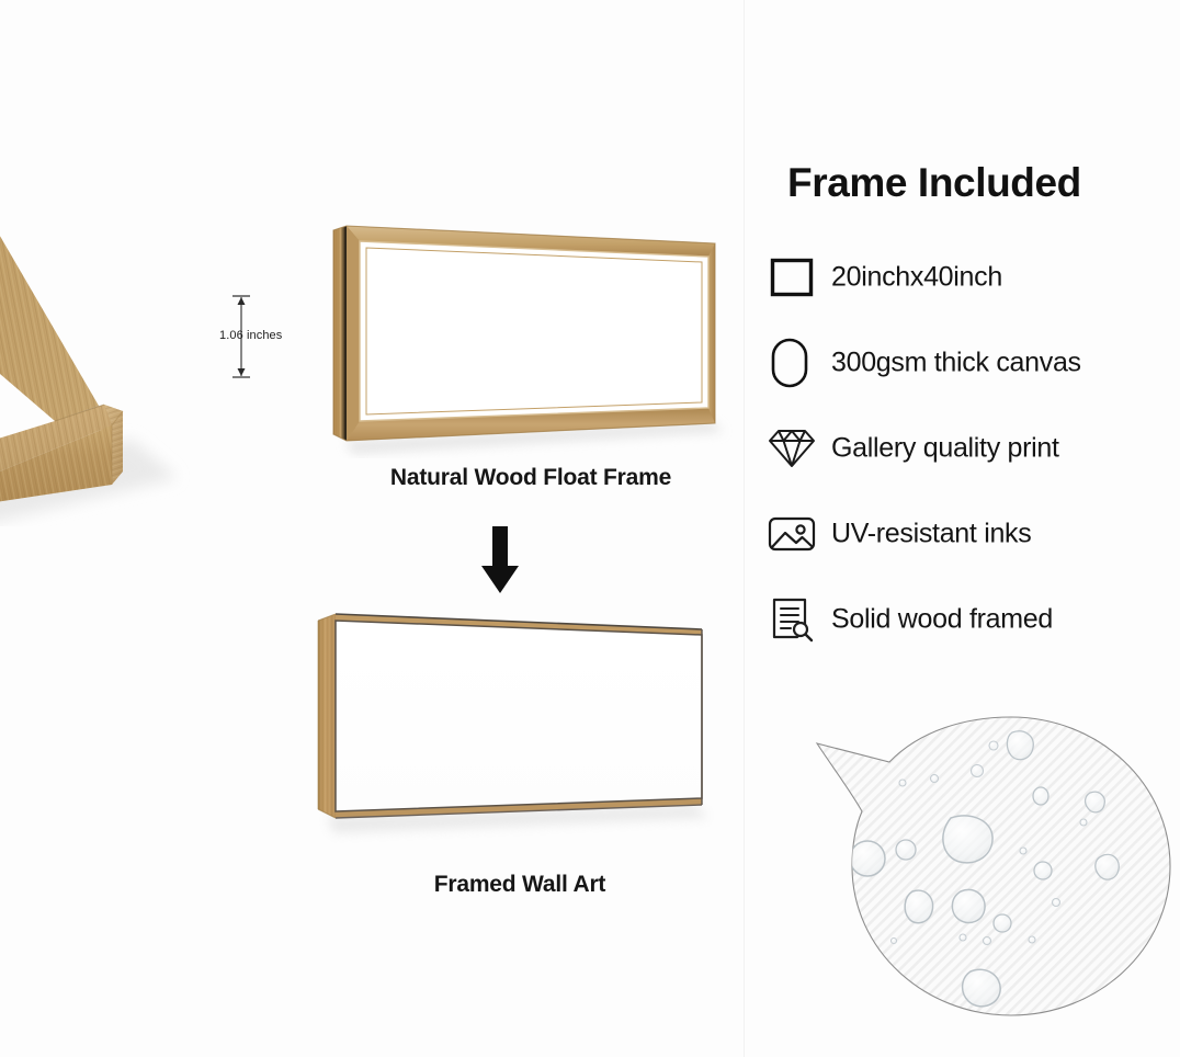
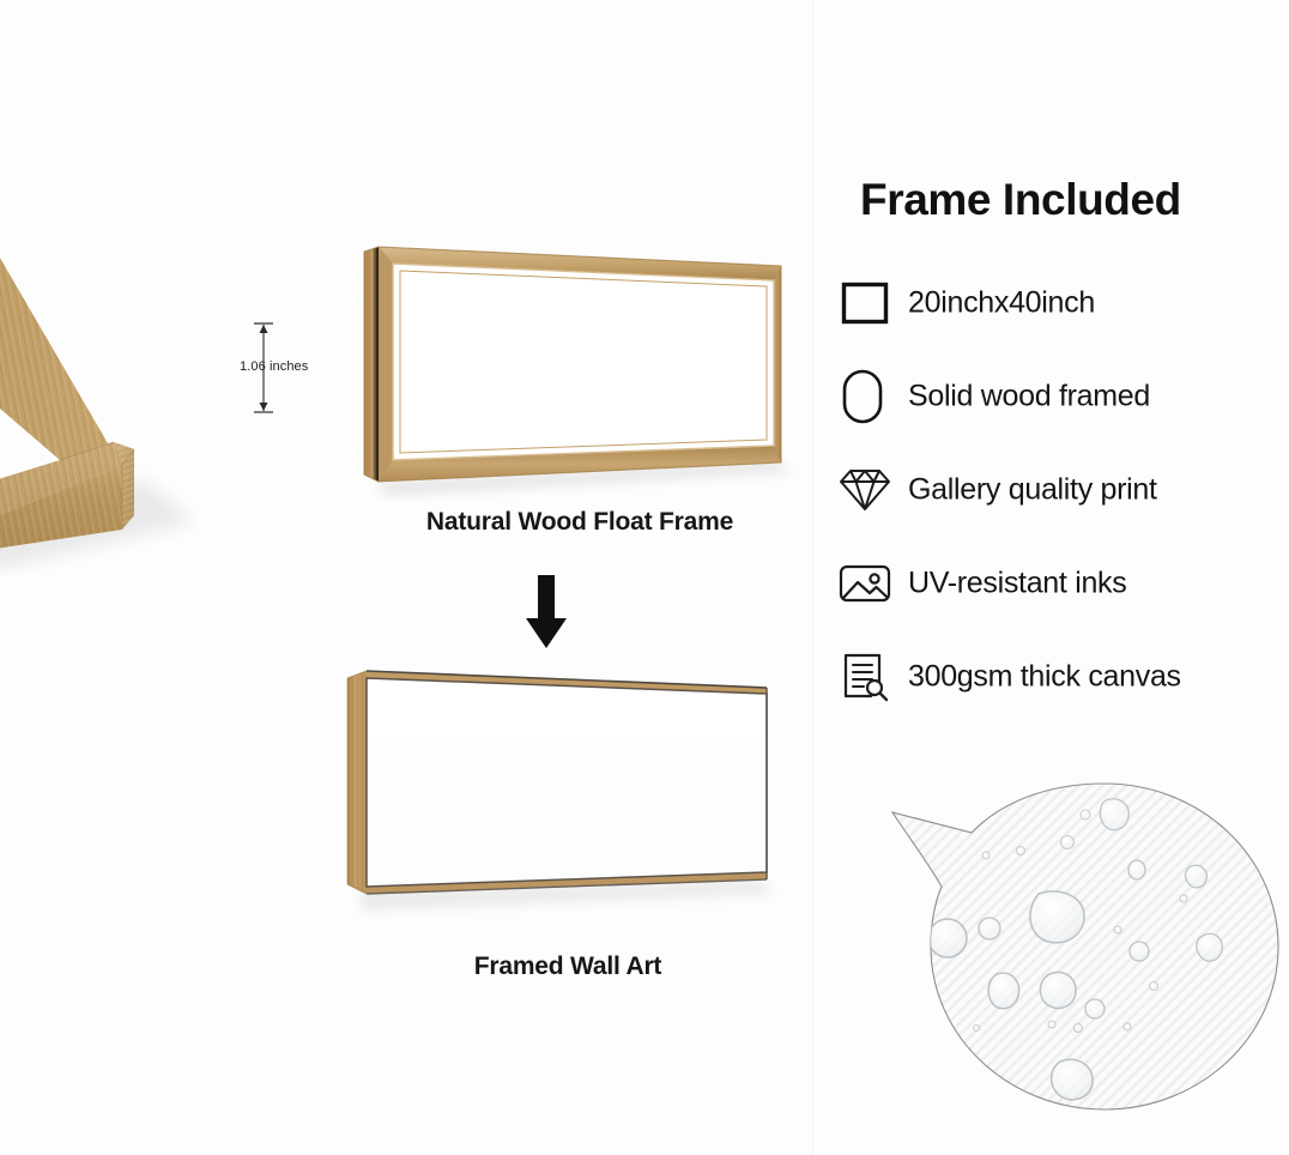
  1.06 inches
  Natural Wood Float Frame
  Framed Wall Art
  Frame Included
  20inchx40inch
- 300gsm thick canvas
+ Solid wood framed
  Gallery quality print
  UV-resistant inks
- Solid wood framed
+ 300gsm thick canvas
